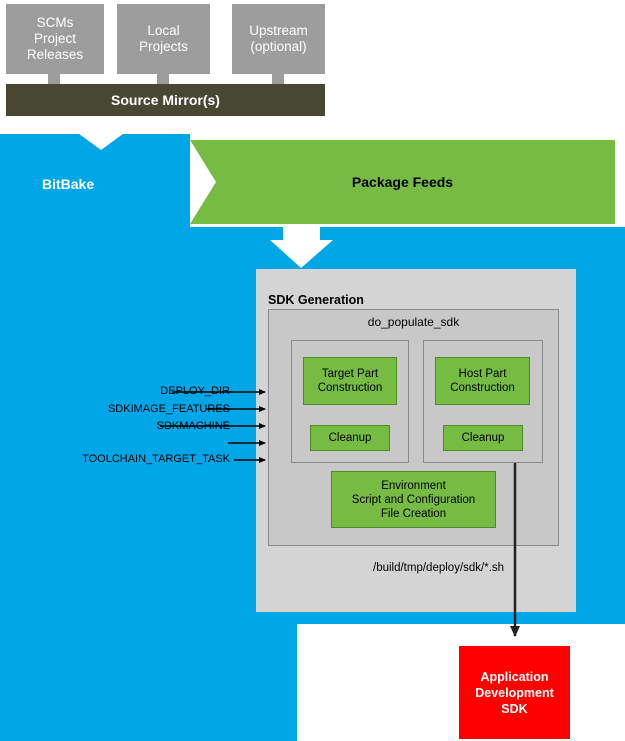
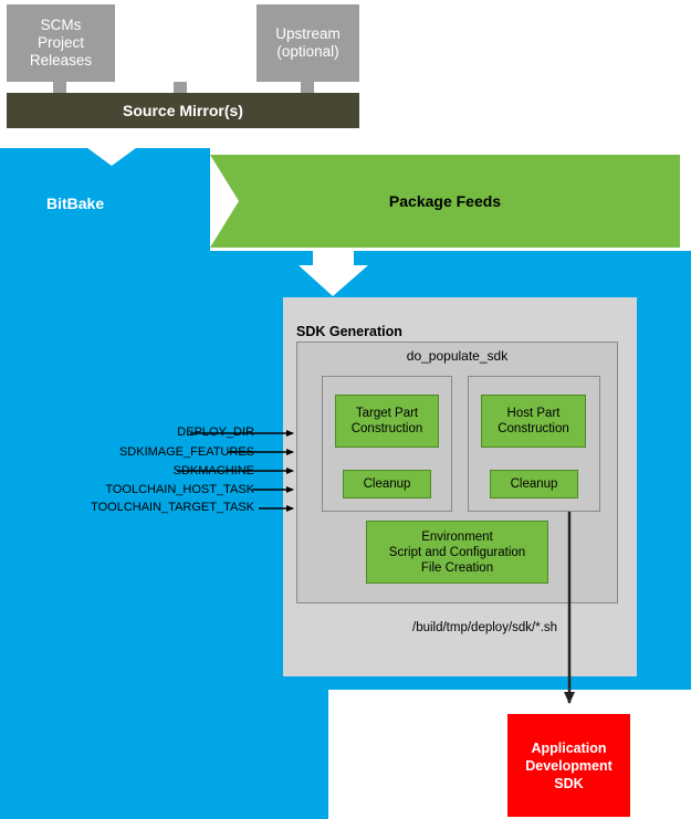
  Package Feeds
  BitBake
  SCMs
  Project
  Releases
- Local
- Projects
  Upstream
  (optional)
  Source Mirror(s)
  SDK Generation
  do_populate_sdk
  Target Part
  Construction
  Cleanup
  Host Part
  Construction
  Cleanup
  Environment
  Script and Configuration
  File Creation
  /build/tmp/deploy/sdk/*.sh
  DEPLOY_DIR
  SDKIMAGE_FEATU
+ TOOLCHAIN_HOST_TASK
  TOOLCHAIN_TARGET_TASK
  Application
  Development
  SDK
